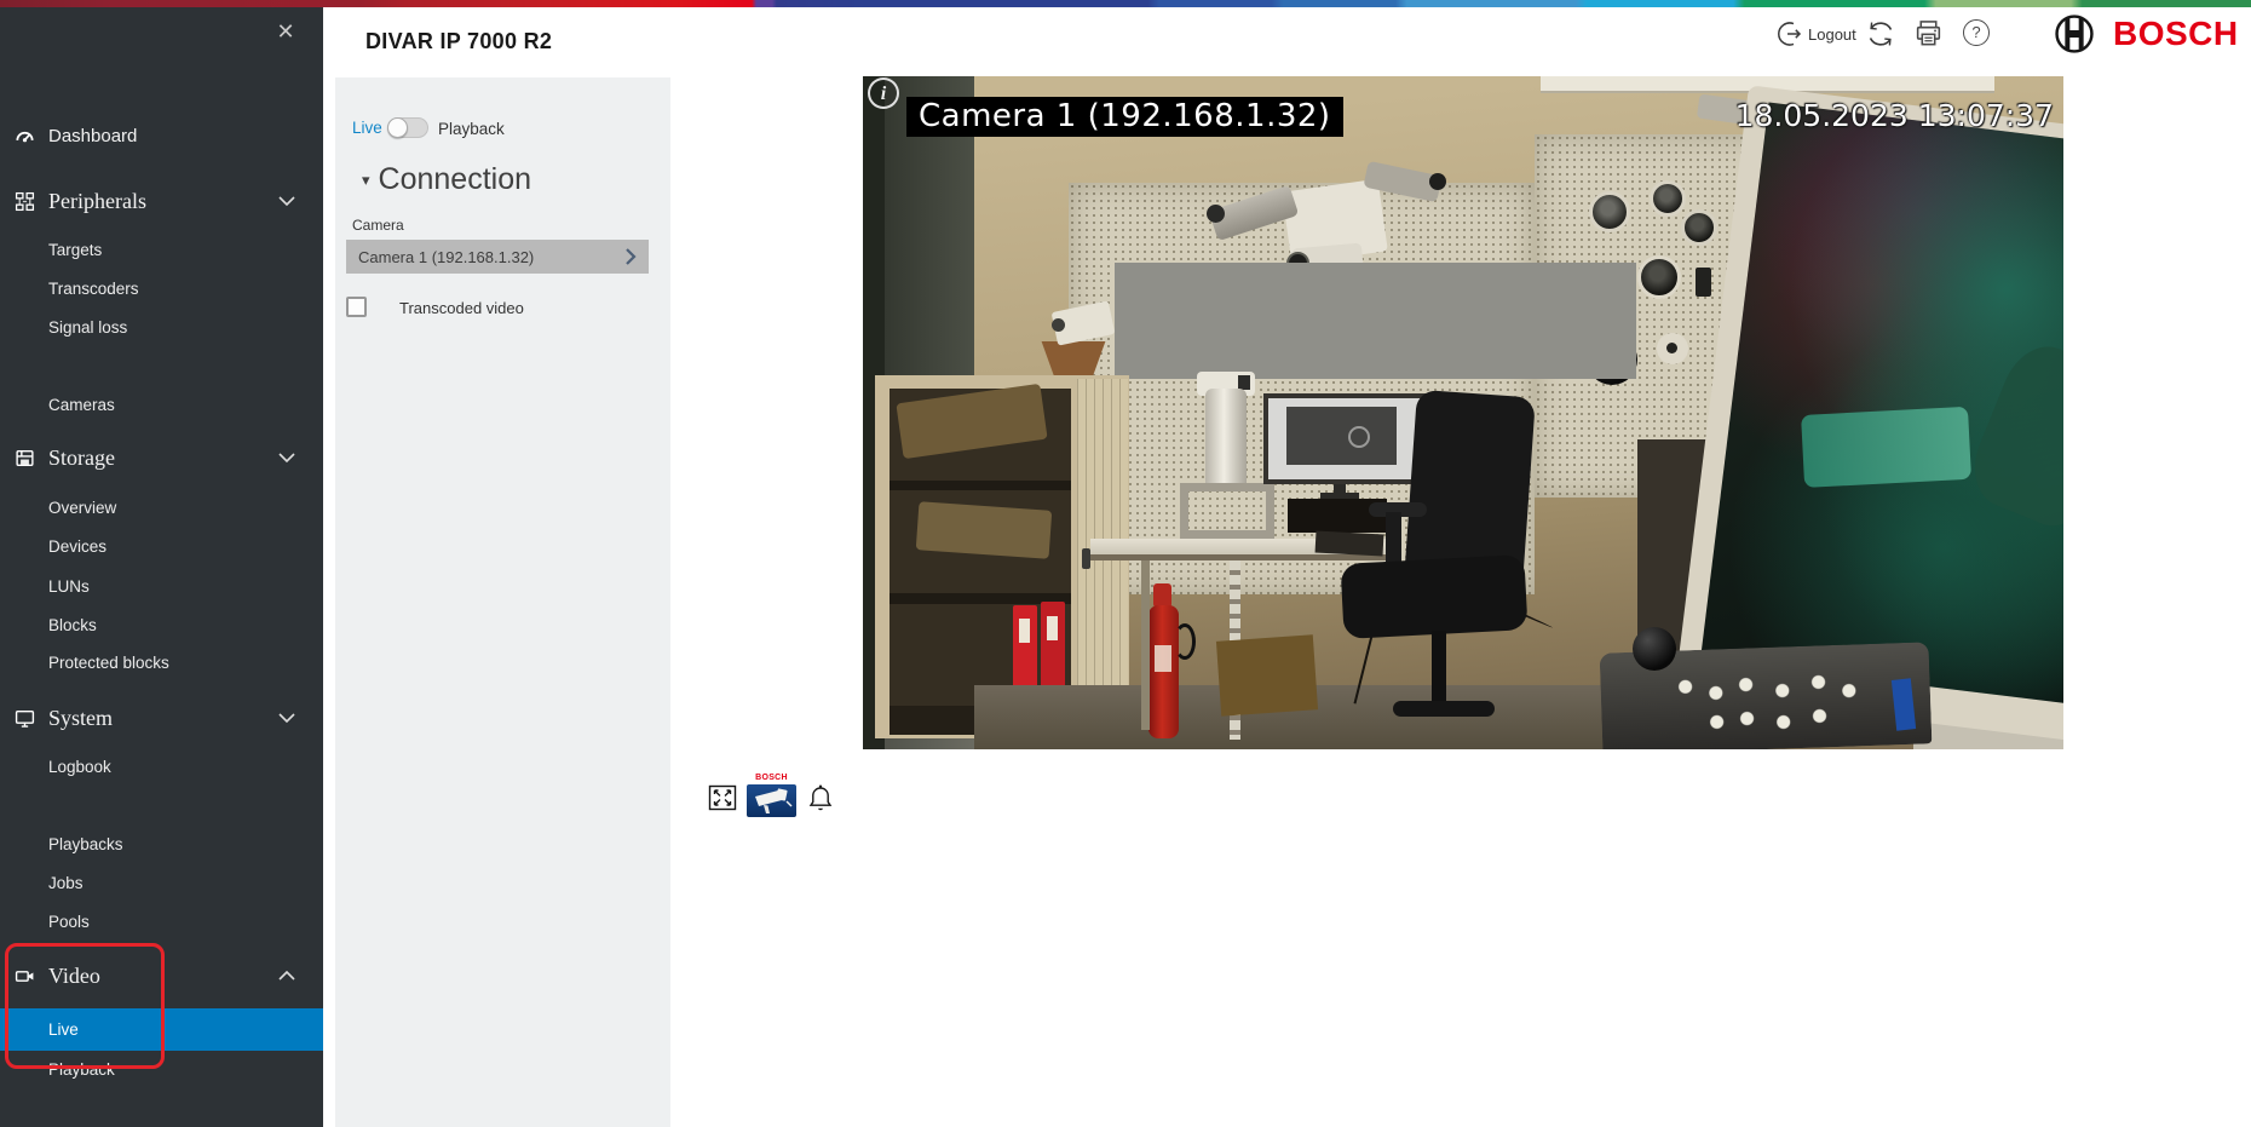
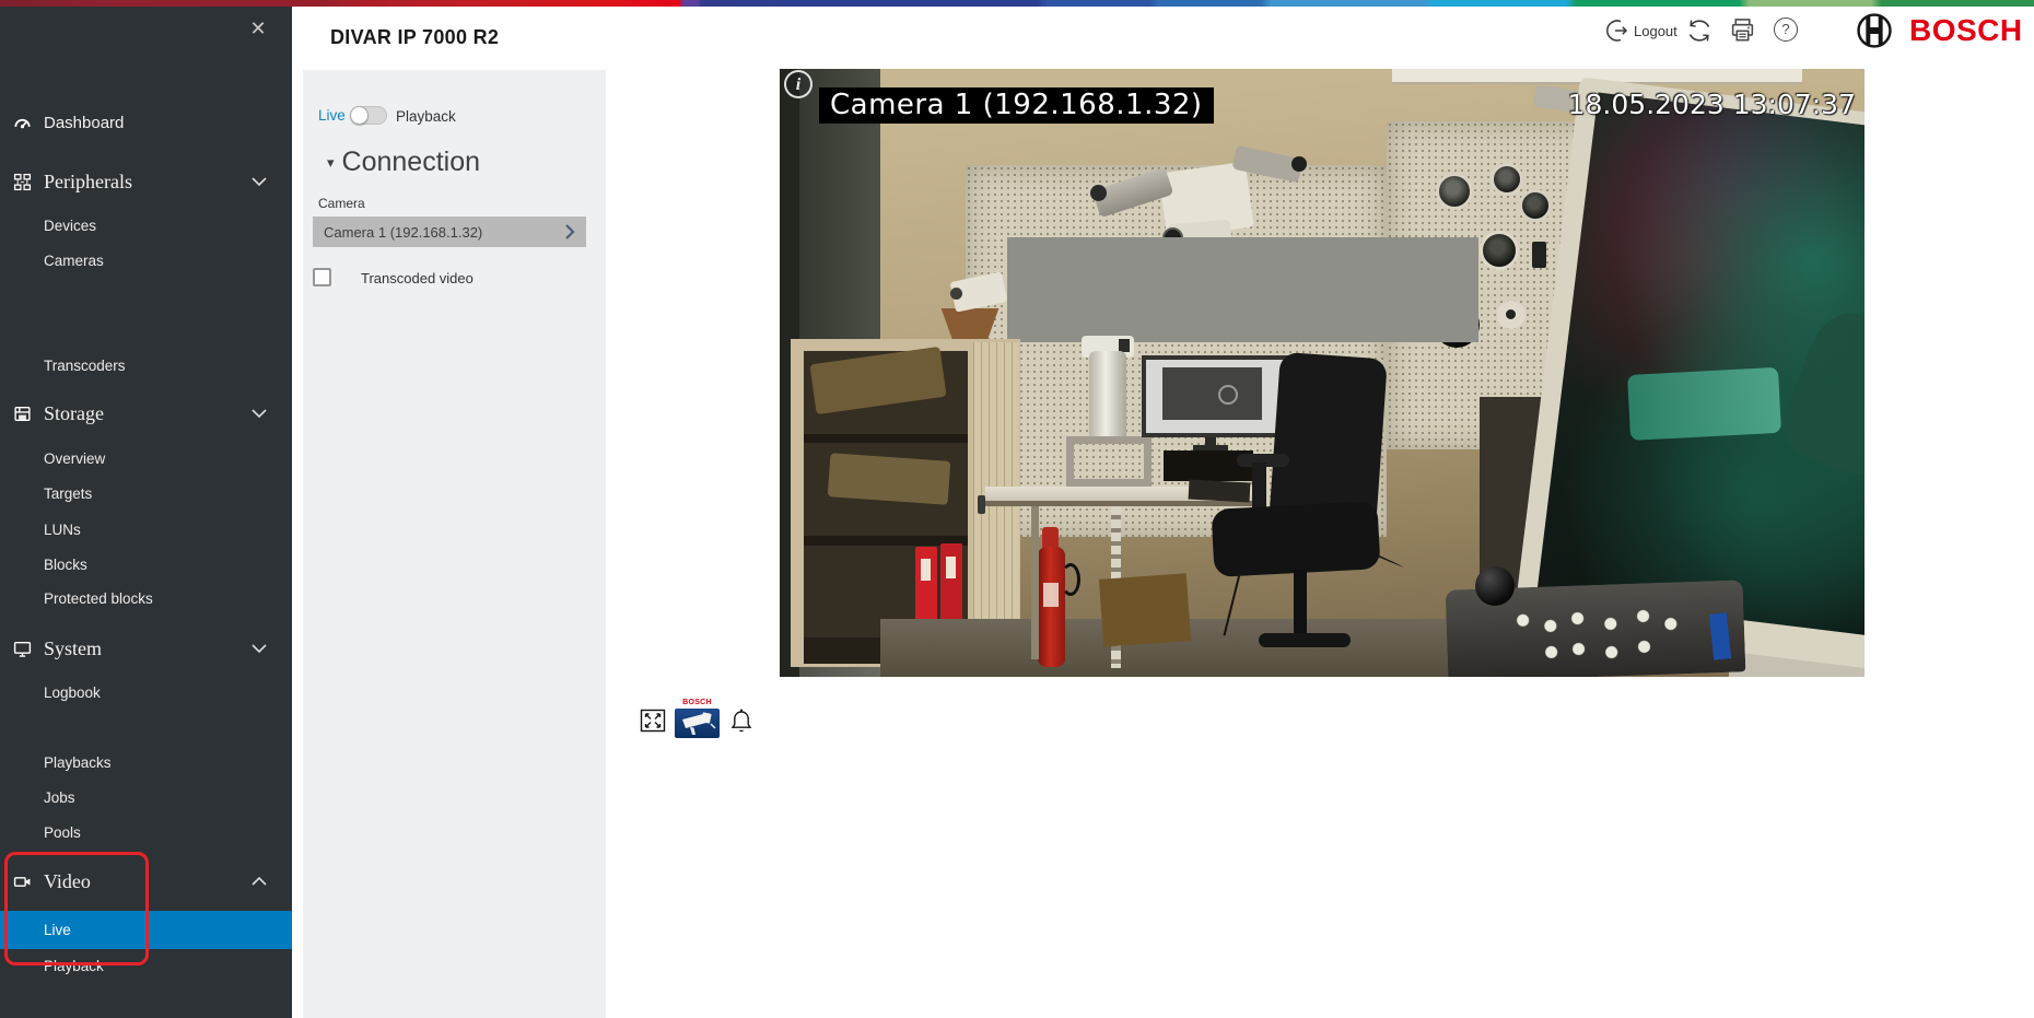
  ✕
  Dashboard
  Peripherals
- Targets
+ Devices
- Transcoders
+ Cameras
- Signal loss
- Cameras
+ Transcoders
  Storage
  Overview
- Devices
+ Targets
  LUNs
  Blocks
  Protected blocks
  System
  Logbook
  Playbacks
  Jobs
  Pools
  Video
  Live
  Playback
  DIVAR IP 7000 R2
  Logout
  ?
  BOSCH
  Live
  Playback
  ▾
  Connection
  Camera
  Camera 1 (192.168.1.32)
  Transcoded video
  i
  Camera 1 (192.168.1.32)
  18.05.2023 13:07:37
